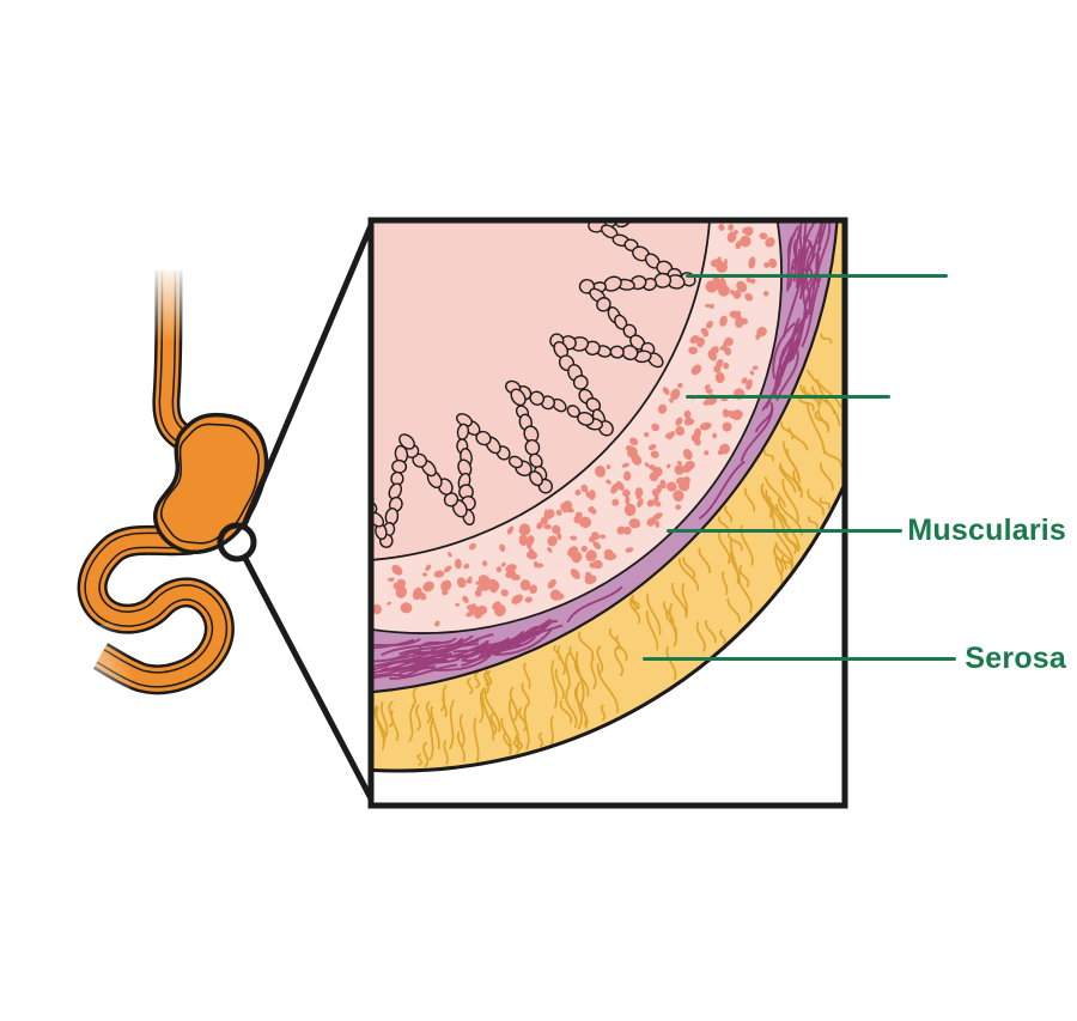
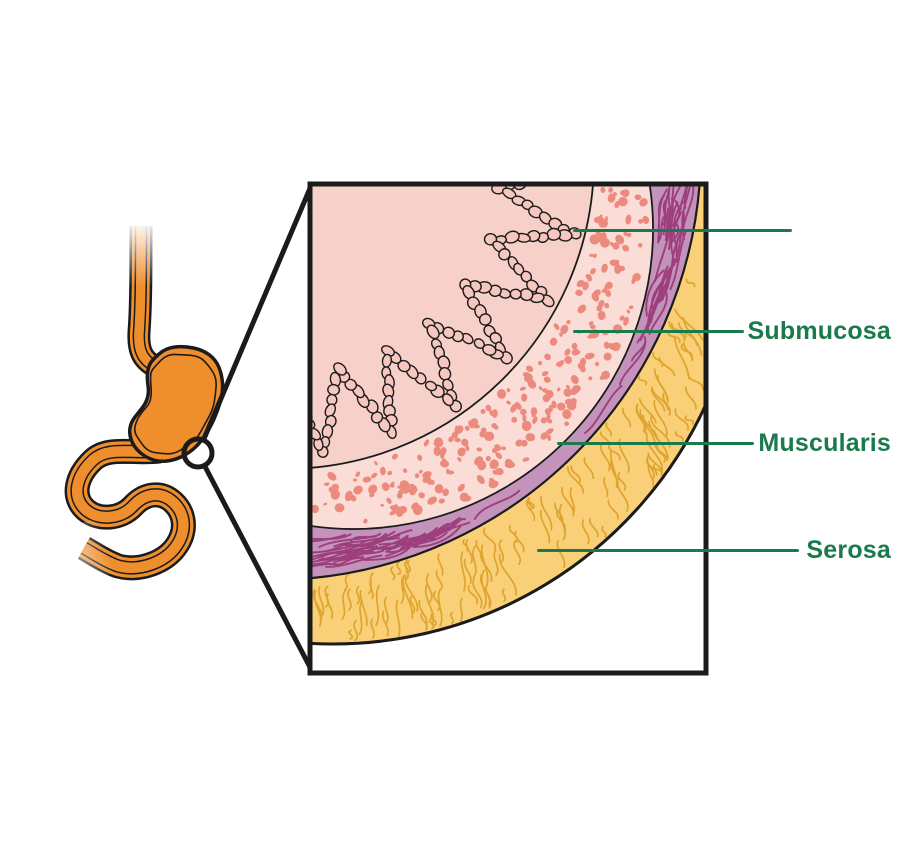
+ Submucosa
  Muscularis
  Serosa
